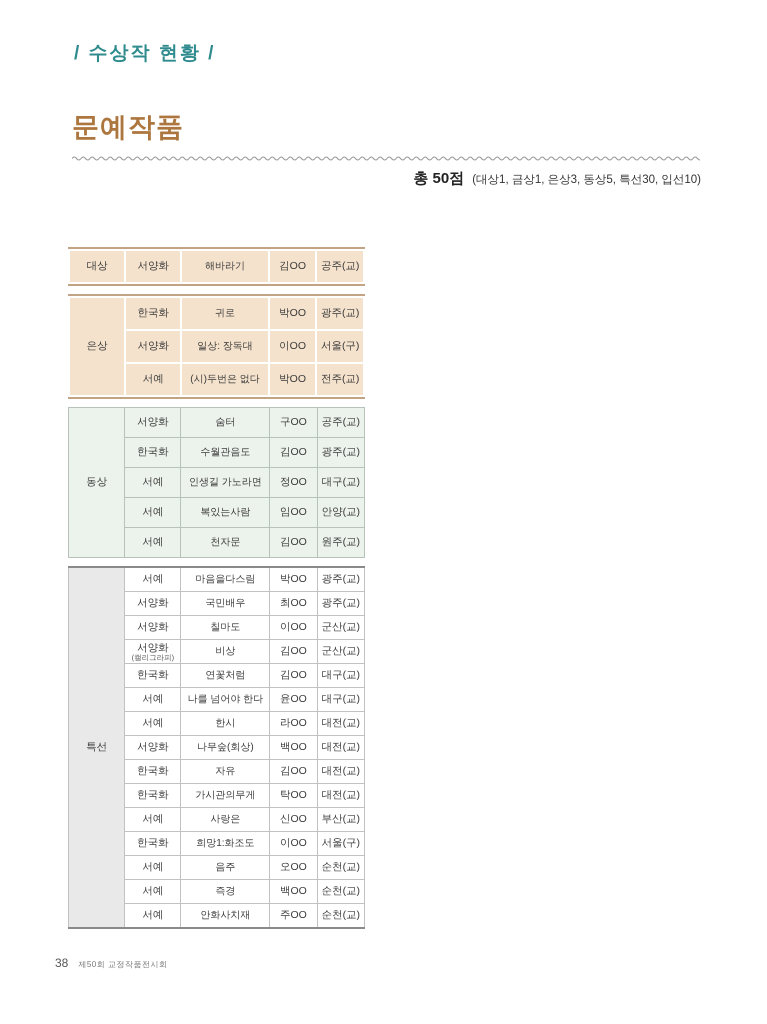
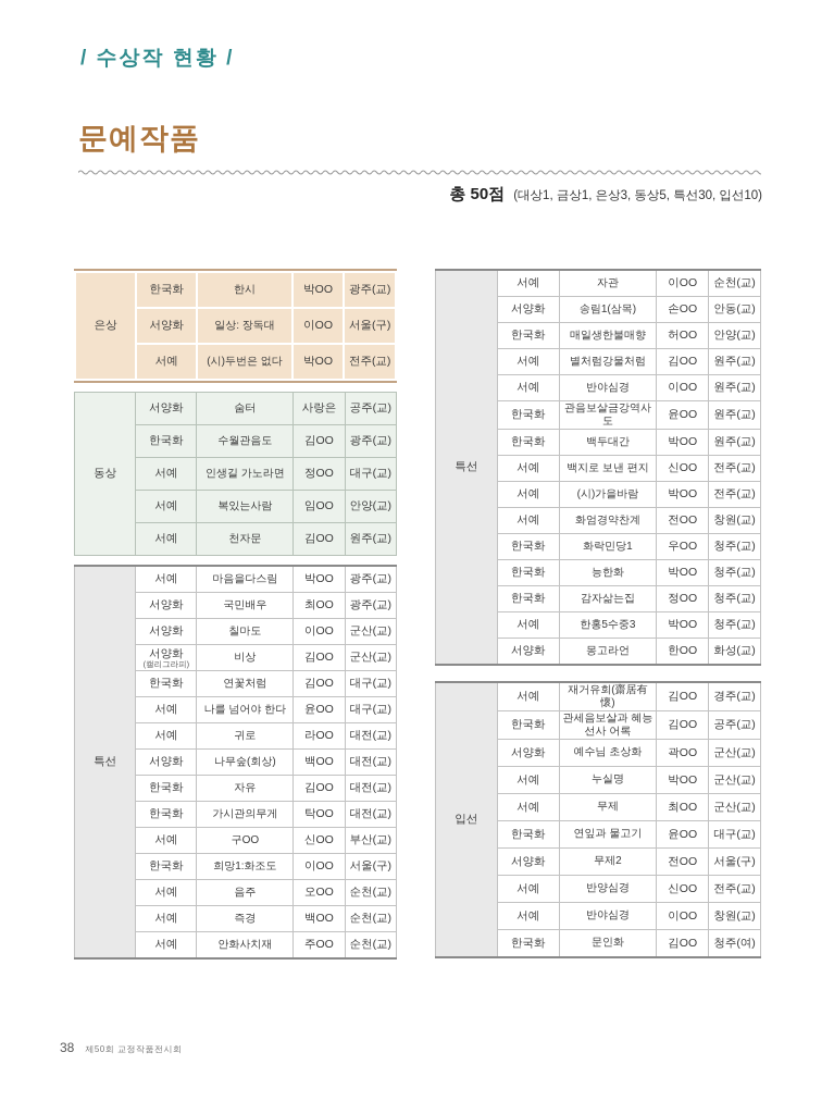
  / 수상작 현황 /
  문예작품
  총 50점 (대상1, 금상1, 은상3, 동상5, 특선30, 입선10)
- 대상	서양화	해바라기	김OO	공주(교)
- 은상	한국화	귀로	박OO	광주(교)
+ 은상	한국화	한시	박OO	광주(교)
  서양화	일상: 장독대	이OO	서울(구)
  서예	(시)두번은 없다	박OO	전주(교)
- 동상	서양화	숨터	구OO	공주(교)
+ 동상	서양화	숨터	사랑은	공주(교)
  한국화	수월관음도	김OO	광주(교)
  서예	인생길 가노라면	정OO	대구(교)
  서예	복있는사람	임OO	안양(교)
  서예	천자문	김OO	원주(교)
  특선	서예	마음을다스림	박OO	광주(교)
  서양화	국민배우	최OO	광주(교)
  서양화	칠마도	이OO	군산(교)
  서양화(캘리그라피)	비상	김OO	군산(교)
  한국화	연꽃처럼	김OO	대구(교)
  서예	나를 넘어야 한다	윤OO	대구(교)
- 서예	한시	라OO	대전(교)
+ 서예	귀로	라OO	대전(교)
  서양화	나무숲(회상)	백OO	대전(교)
  한국화	자유	김OO	대전(교)
  한국화	가시관의무게	탁OO	대전(교)
- 서예	사랑은	신OO	부산(교)
+ 서예	구OO	신OO	부산(교)
  한국화	희망1:화조도	이OO	서울(구)
  서예	음주	오OO	순천(교)
  서예	즉경	백OO	순천(교)
  서예	안화사치재	주OO	순천(교)
+ 특선	서예	자관	이OO	순천(교)
+ 서양화	송림1(삼목)	손OO	안동(교)
+ 한국화	매일생한불매향	허OO	안양(교)
+ 서예	별처럼강물처럼	김OO	원주(교)
+ 서예	반야심경	이OO	원주(교)
+ 한국화	관음보살금강역사도	윤OO	원주(교)
+ 한국화	백두대간	박OO	원주(교)
+ 서예	백지로 보낸 편지	신OO	전주(교)
+ 서예	(시)가을바람	박OO	전주(교)
+ 서예	화엄경약찬계	전OO	창원(교)
+ 한국화	화락민당1	우OO	청주(교)
+ 한국화	능한화	박OO	청주(교)
+ 한국화	감자삶는집	정OO	청주(교)
+ 서예	한홍5수중3	박OO	청주(교)
+ 서양화	몽고라언	한OO	화성(교)
+ 입선	서예	재거유회(齋居有懷)	김OO	경주(교)
+ 한국화	관세음보살과 혜능선사 어록	김OO	공주(교)
+ 서양화	예수님 초상화	곽OO	군산(교)
+ 서예	누실명	박OO	군산(교)
+ 서예	무제	최OO	군산(교)
+ 한국화	연잎과 물고기	윤OO	대구(교)
+ 서양화	무제2	전OO	서울(구)
+ 서예	반양심경	신OO	전주(교)
+ 서예	반야심경	이OO	창원(교)
+ 한국화	문인화	김OO	청주(여)
  38
  제50회 교정작품전시회
